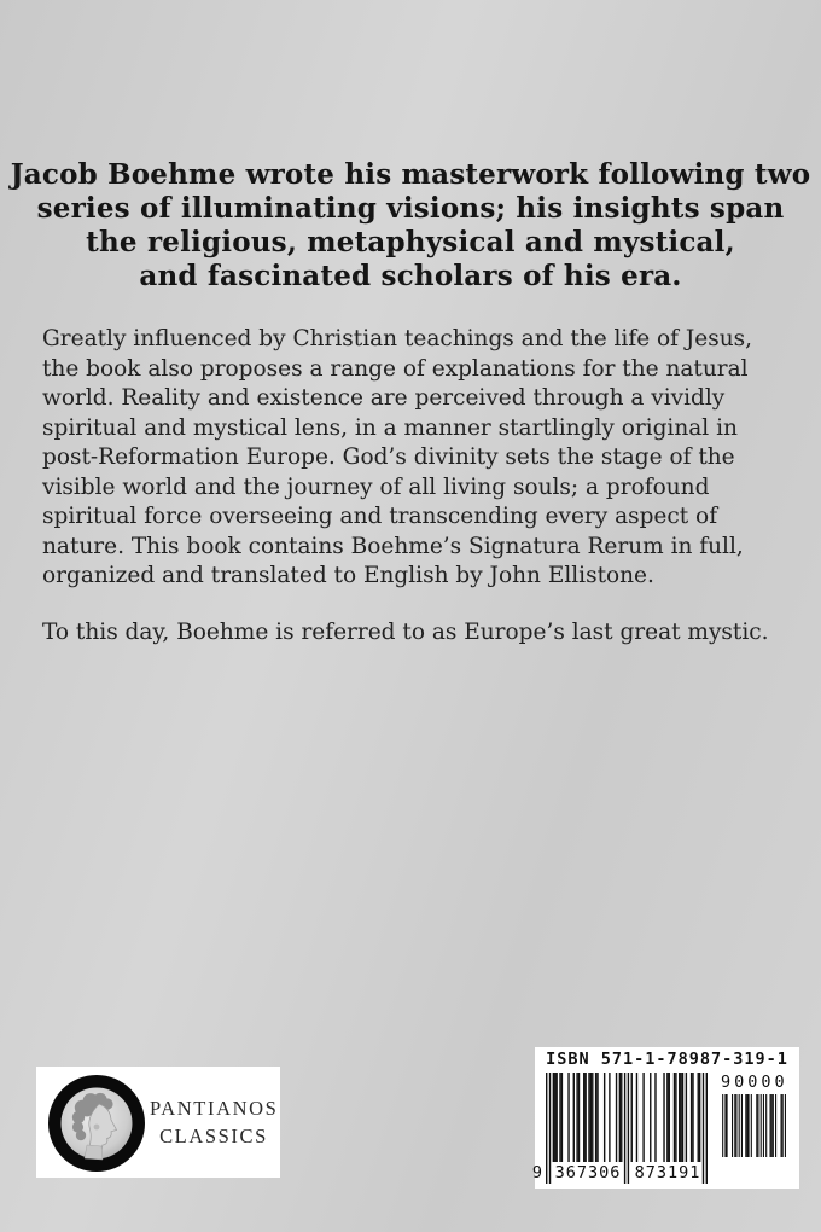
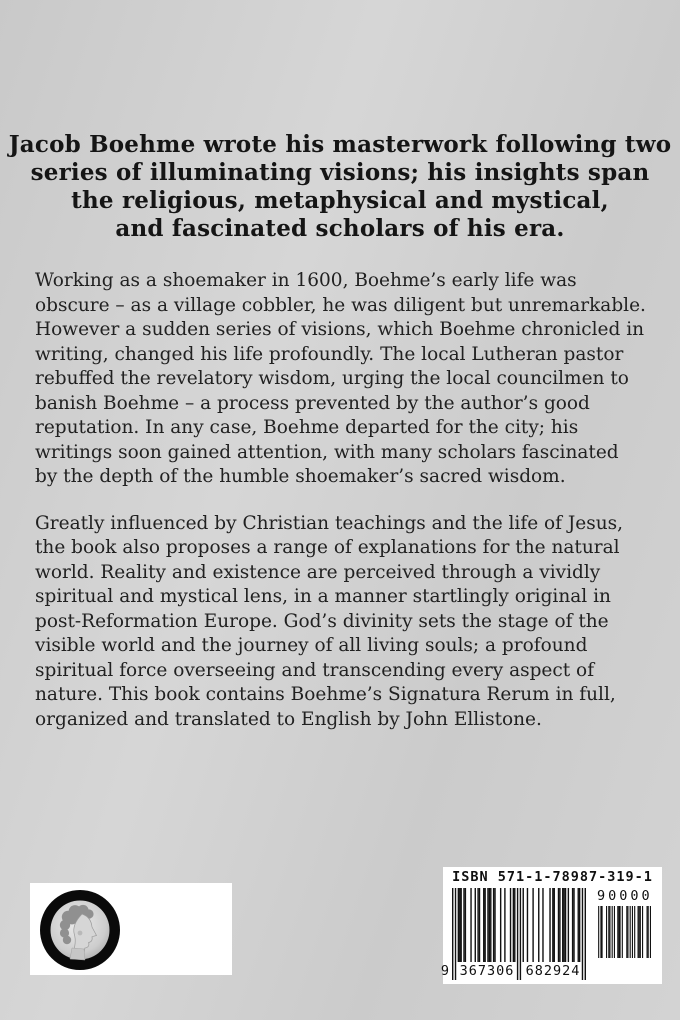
  Jacob Boehme wrote his masterwork following two
  series of illuminating visions; his insights span
  the religious, metaphysical and mystical,
  and fascinated scholars of his era.
+ Working as a shoemaker in 1600, Boehme’s early life was
+ obscure – as a village cobbler, he was diligent but unremarkable.
+ However a sudden series of visions, which Boehme chronicled in
+ writing, changed his life profoundly. The local Lutheran pastor
+ rebuffed the revelatory wisdom, urging the local councilmen to
+ banish Boehme – a process prevented by the author’s good
+ reputation. In any case, Boehme departed for the city; his
+ writings soon gained attention, with many scholars fascinated
+ by the depth of the humble shoemaker’s sacred wisdom.
  Greatly influenced by Christian teachings and the life of Jesus,
  the book also proposes a range of explanations for the natural
  world. Reality and existence are perceived through a vividly
  spiritual and mystical lens, in a manner startlingly original in
  post-Reformation Europe. God’s divinity sets the stage of the
  visible world and the journey of all living souls; a profound
  spiritual force overseeing and transcending every aspect of
  nature. This book contains Boehme’s Signatura Rerum in full,
  organized and translated to English by John Ellistone.
- To this day, Boehme is referred to as Europe’s last great mystic.
- PANTIANOS
- CLASSICS
  ISBN 571-1-78987-319-1
  9
  367306
- 873191
+ 682924
  90000
